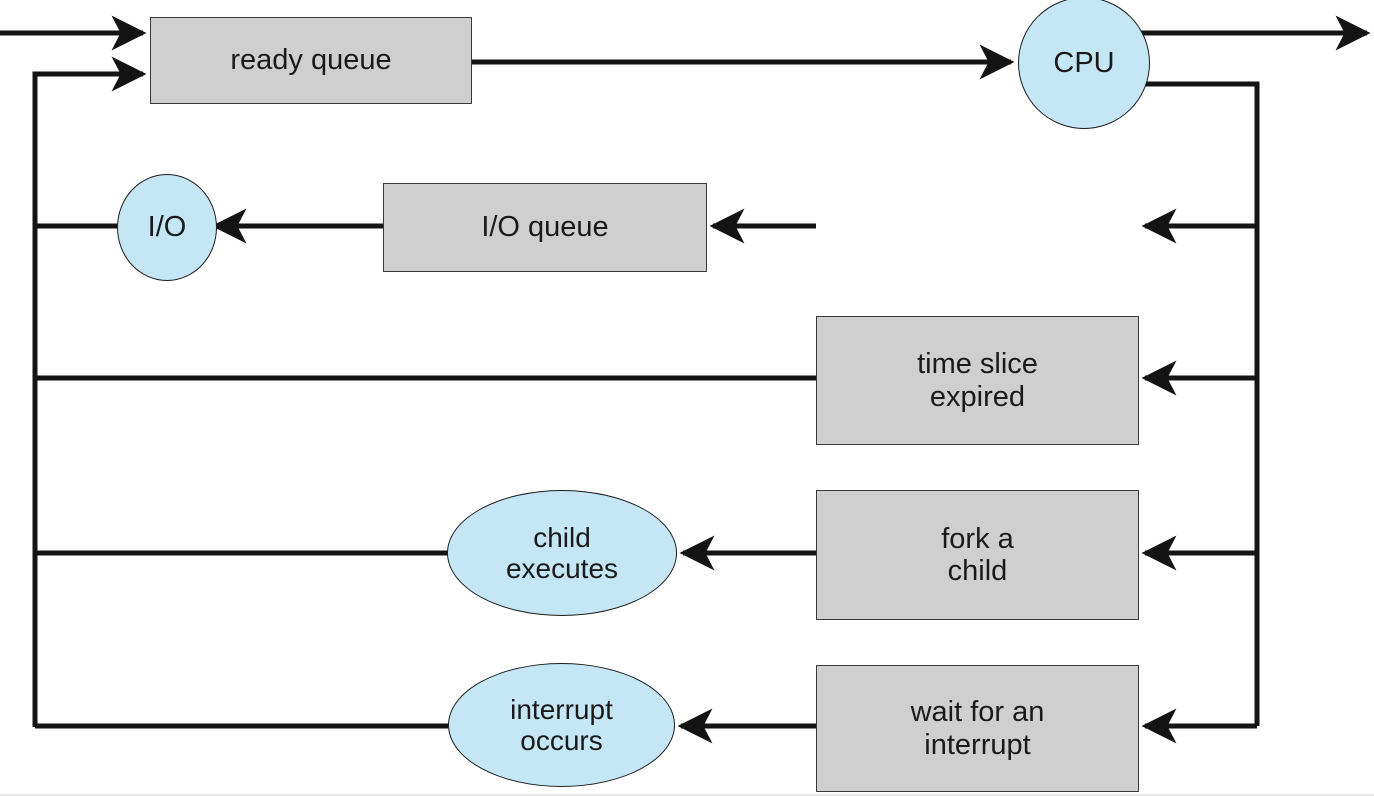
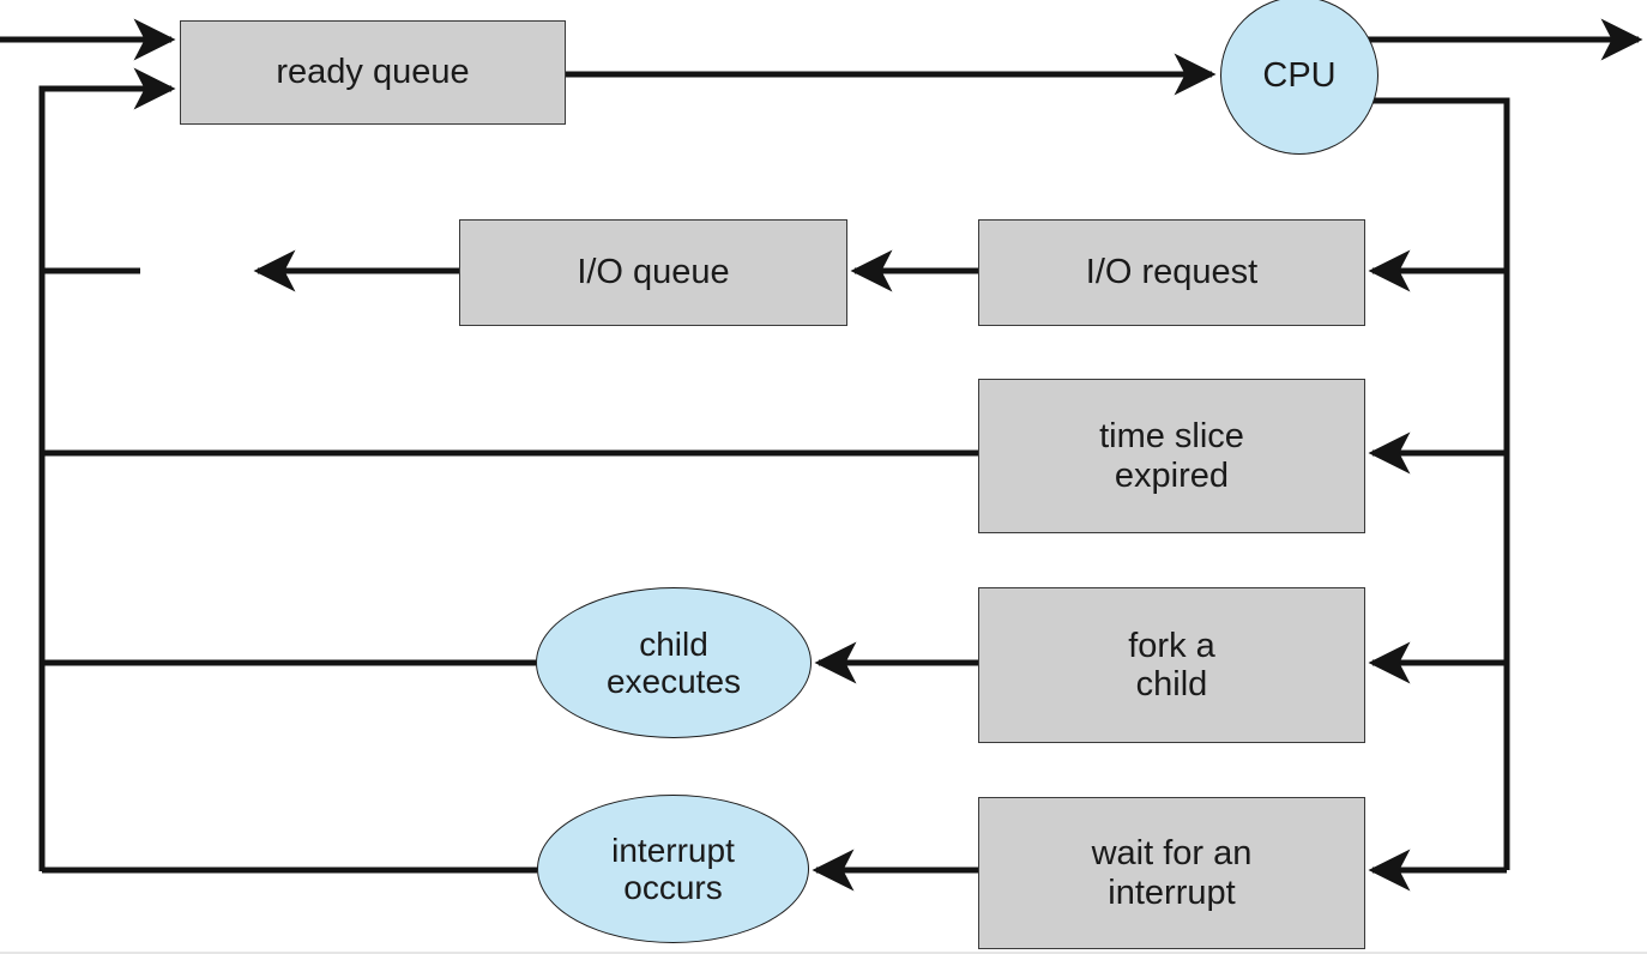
  ready queue
  CPU
- I/O
  I/O queue
+ I/O request
  time slice
  expired
  child
  executes
  fork a
  child
  interrupt
  occurs
  wait for an
  interrupt
